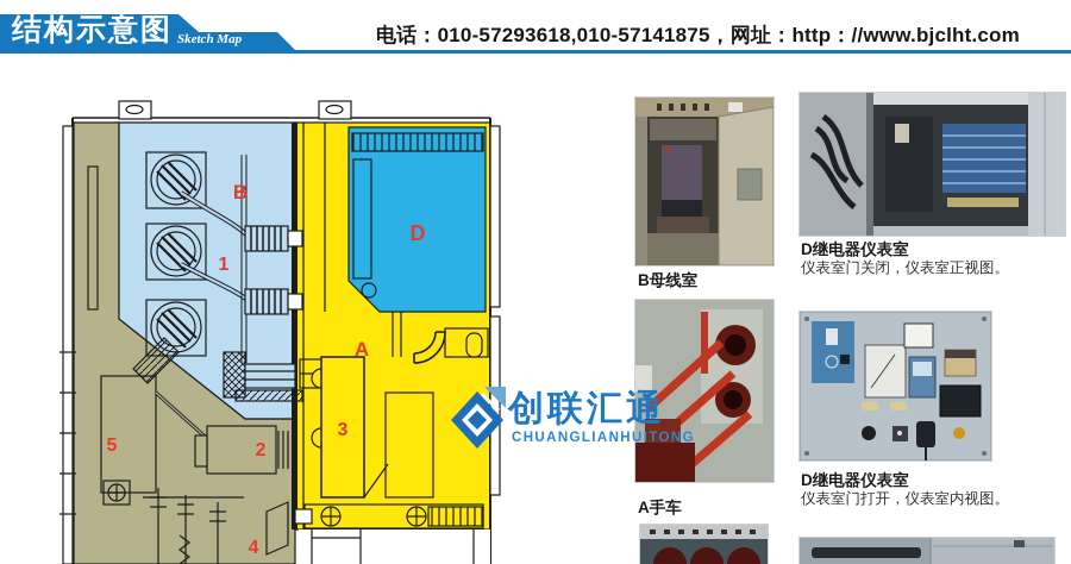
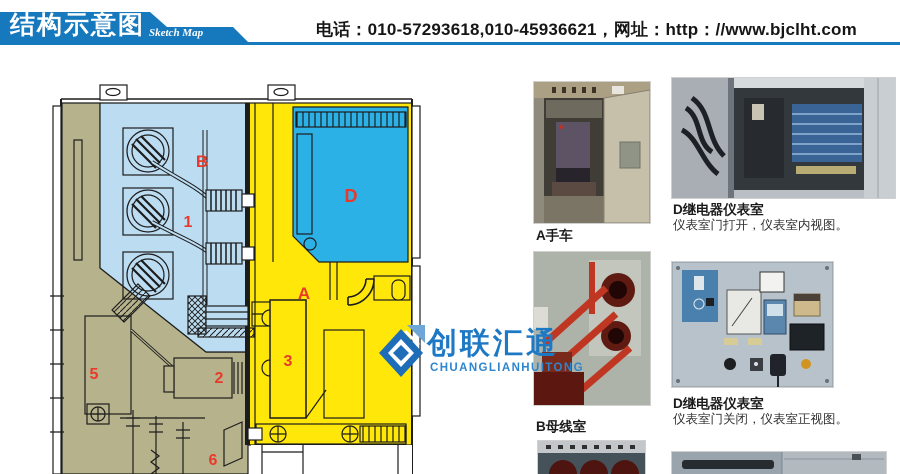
  结构示意图
  Sketch Map
- 电话：010-57293618,010-57141875，网址：http：//www.bjclht.com
+ 电话：010-57293618,010-45936621，网址：http：//www.bjclht.com
  B
  1
  D
  A
  3
  2
  5
- 4
+ 6
- B母线室
+ A手车
  D继电器仪表室
- 仪表室门关闭，仪表室正视图。
+ 仪表室门打开，仪表室内视图。
- A手车
+ B母线室
  D继电器仪表室
- 仪表室门打开，仪表室内视图。
+ 仪表室门关闭，仪表室正视图。
  创联汇通
  CHUANGLIANHUITONG
